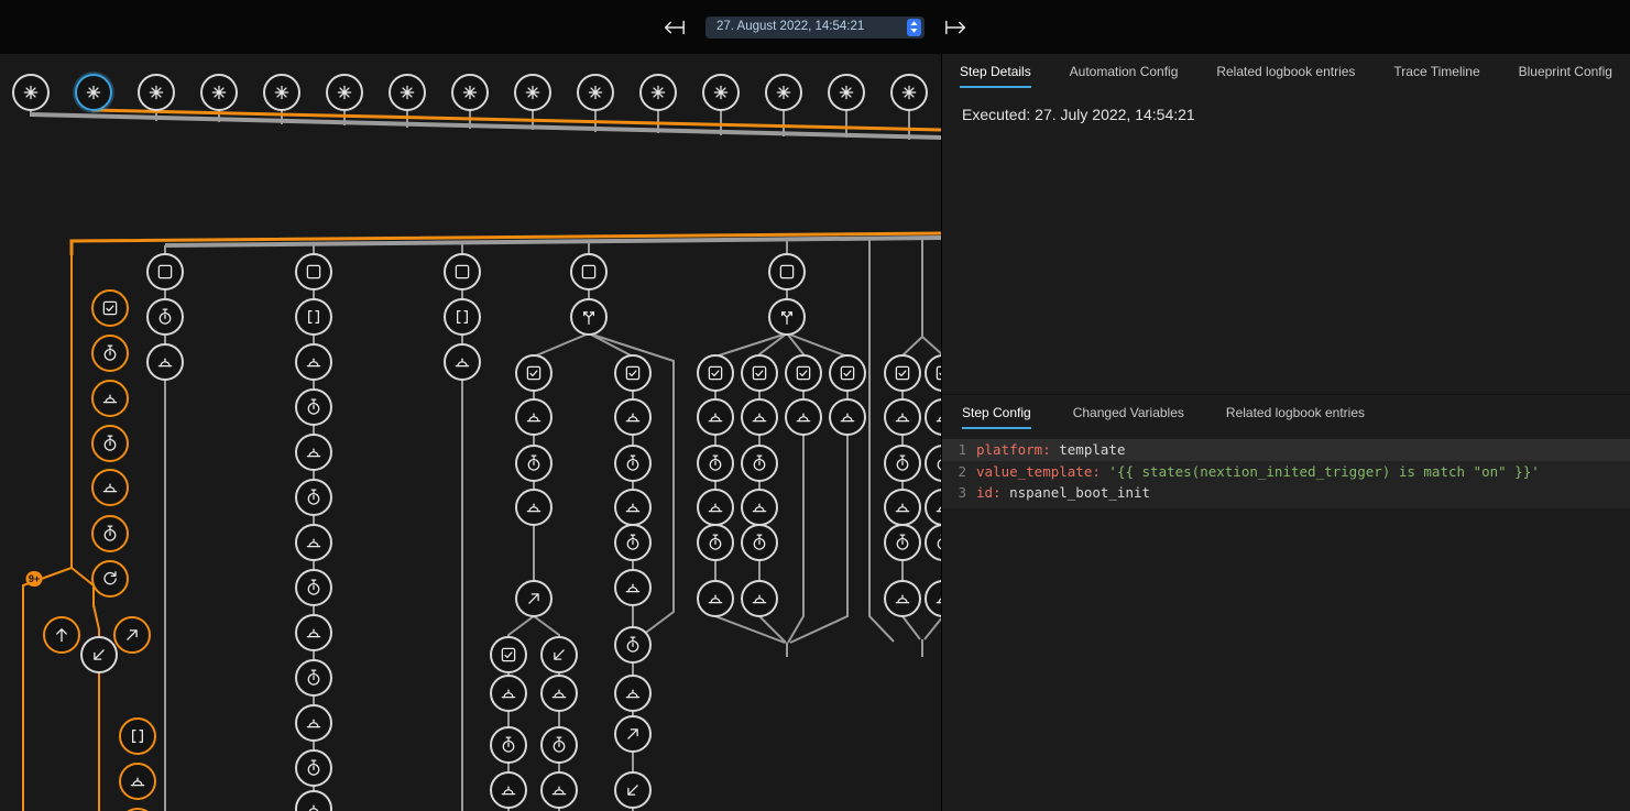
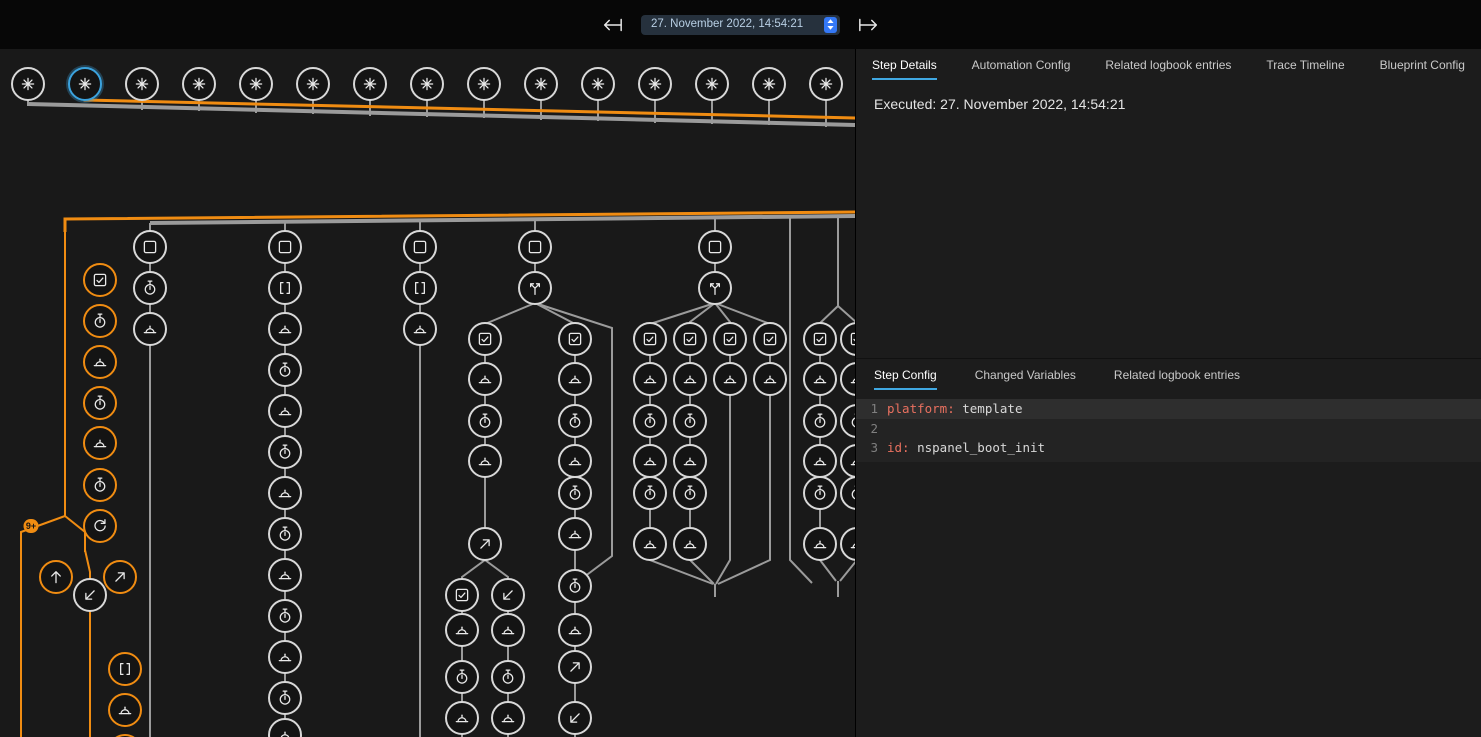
- 27. August 2022, 14:54:21
+ 27. November 2022, 14:54:21
  9+
  Step Details
  Automation Config
  Related logbook entries
  Trace Timeline
  Blueprint Config
- Executed: 27. July 2022, 14:54:21
+ Executed: 27. November 2022, 14:54:21
  Step Config
  Changed Variables
  Related logbook entries
  1
  platform: template
  2
- value_template: '{{ states(nextion_inited_trigger) is match "on" }}'
  3
  id: nspanel_boot_init
